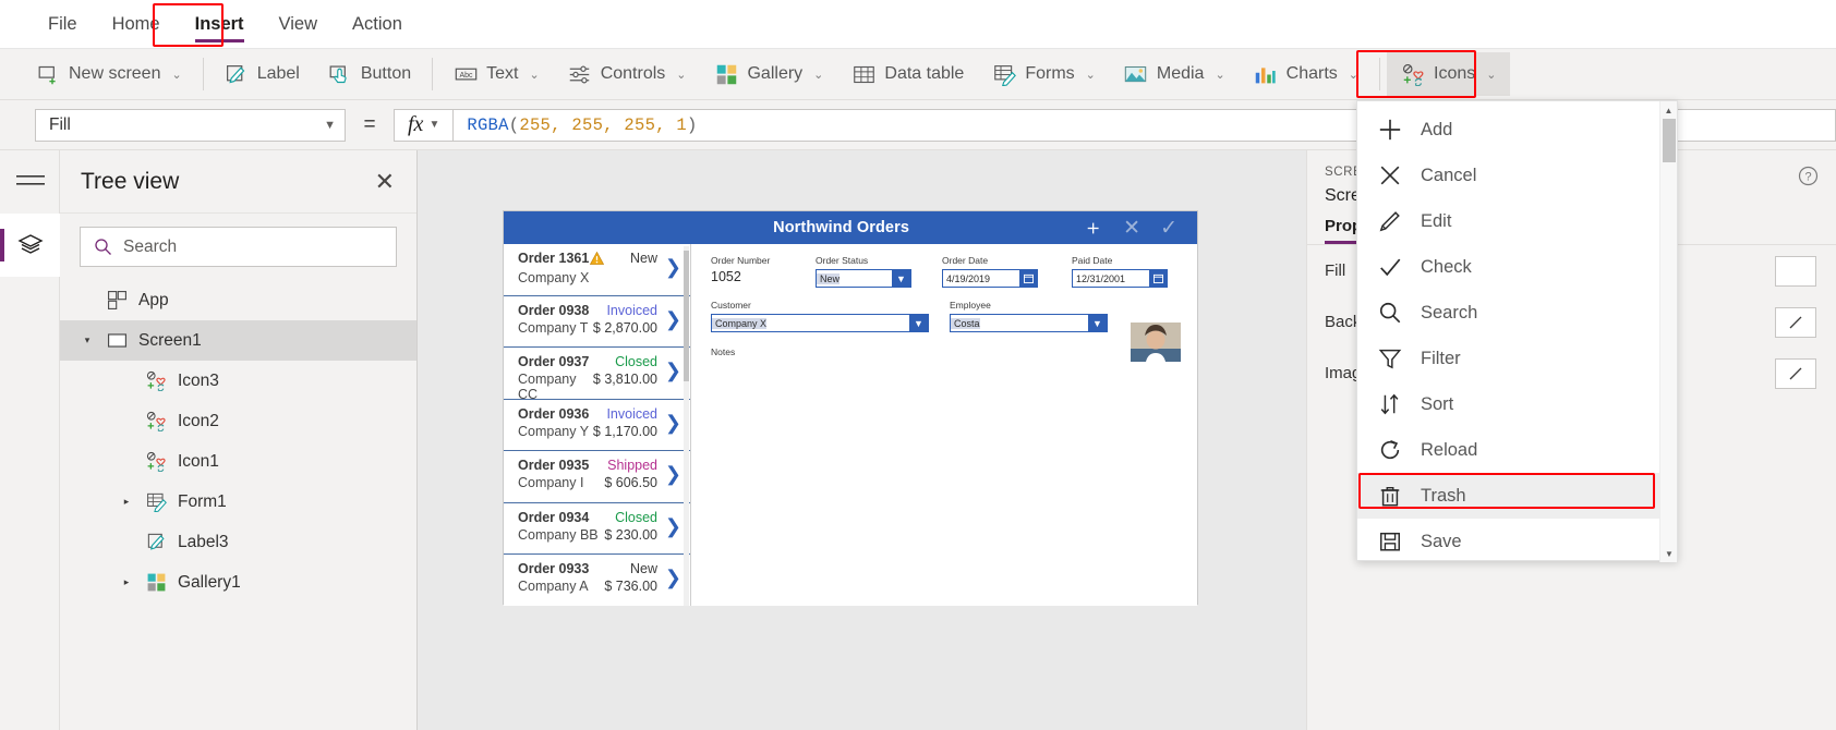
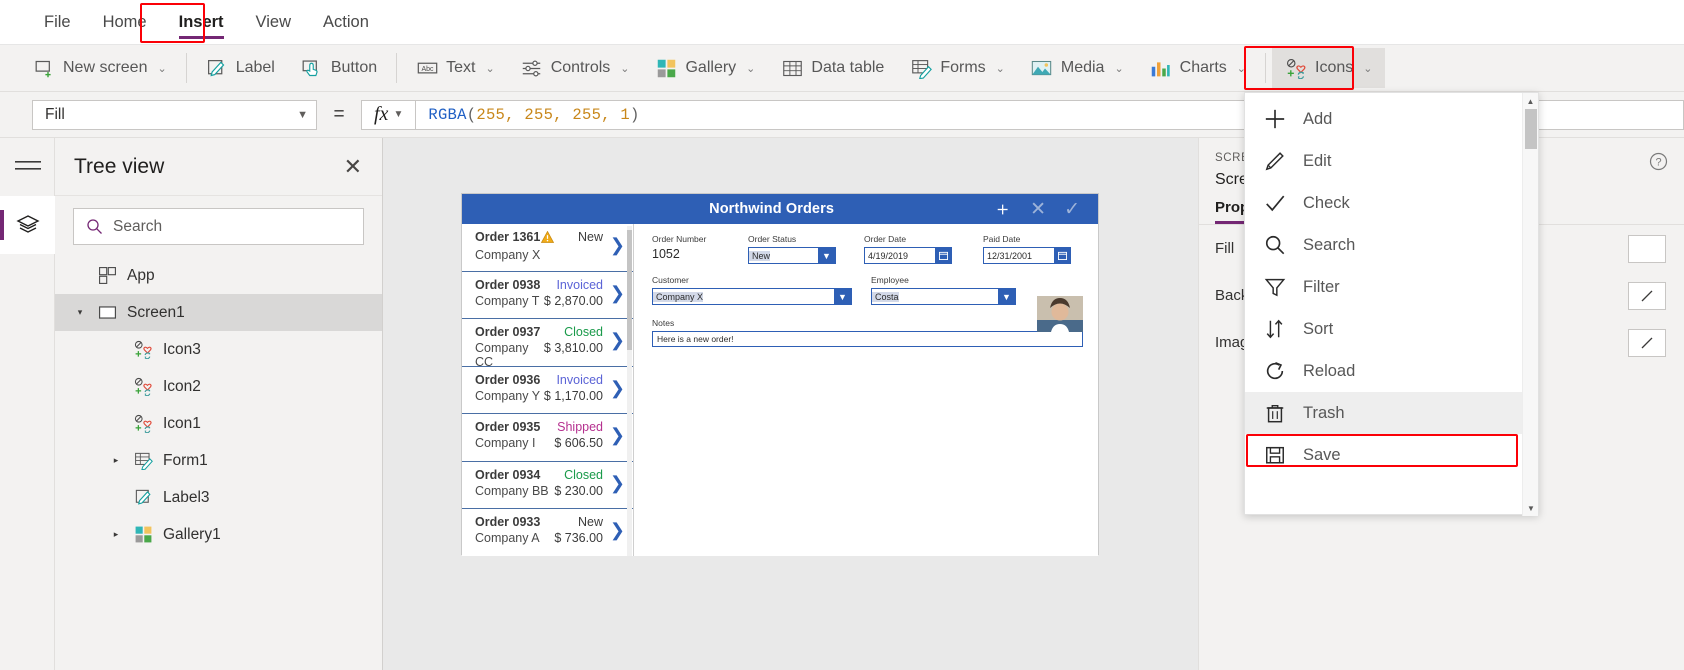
  File
  Home
  Insert
  View
  Action
  New screen
  ⌄
  Label
  Button
  Text
  ⌄
  Controls
  ⌄
  Gallery
  ⌄
  Data table
  Forms
  ⌄
  Media
  ⌄
  Charts
  ⌄
  Icons
  ⌄
  Fill
  ▼
  =
  fx
  ▼
  RGBA
  (
  255, 255, 255, 1
  )
  Tree view
  ✕
  Search
  App
  ▾
  Screen1
  Icon3
  Icon2
  Icon1
  ▸
  Form1
  Label3
  ▸
  Gallery1
  Northwind Orders
  ＋
  ✕
  ✓
  Order 1361
  Company X
  New
  ❯
  Order 0938
  Company T
  Invoiced
  $ 2,870.00
  ❯
  Order 0937
  Company CC
  Closed
  $ 3,810.00
  ❯
  Order 0936
  Company Y
  Invoiced
  $ 1,170.00
  ❯
  Order 0935
  Company I
  Shipped
  $ 606.50
  ❯
  Order 0934
  Company BB
  Closed
  $ 230.00
  ❯
  Order 0933
  Company A
  New
  $ 736.00
  ❯
  Order Number
  1052
  Order Status
  New
  ▼
  Order Date
  4/19/2019
  Paid Date
  12/31/2001
  Customer
  Company X
  ▼
  Employee
  Costa
  ▼
  Notes
+ Here is a new order!
  ?
  Fill
  Add
- Cancel
  Edit
  Check
  Search
  Filter
  Sort
  Reload
  Trash
  Save
  ▲
  ▼
